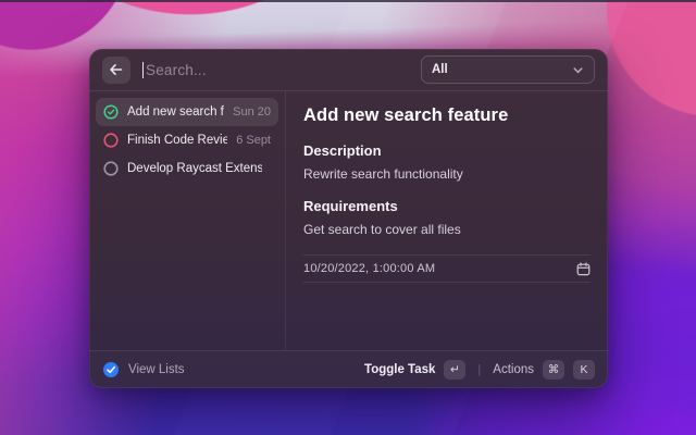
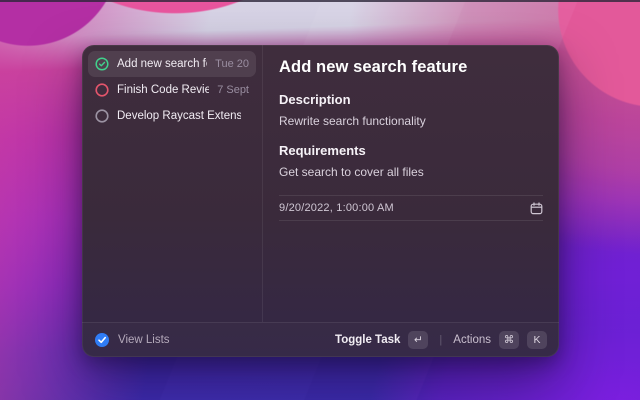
- Search...
- All
- Sun 20
+ Tue 20
  Finish Code Revie
- 6 Sept
+ 7 Sept
  Develop Raycast Extens
  Add new search feature
  Description
  Rewrite search functionality
  Requirements
  Get search to cover all files
- 10/20/2022, 1:00:00 AM
+ 9/20/2022, 1:00:00 AM
  View Lists
  Toggle Task
  ↵
  |
  Actions
  ⌘
  K
